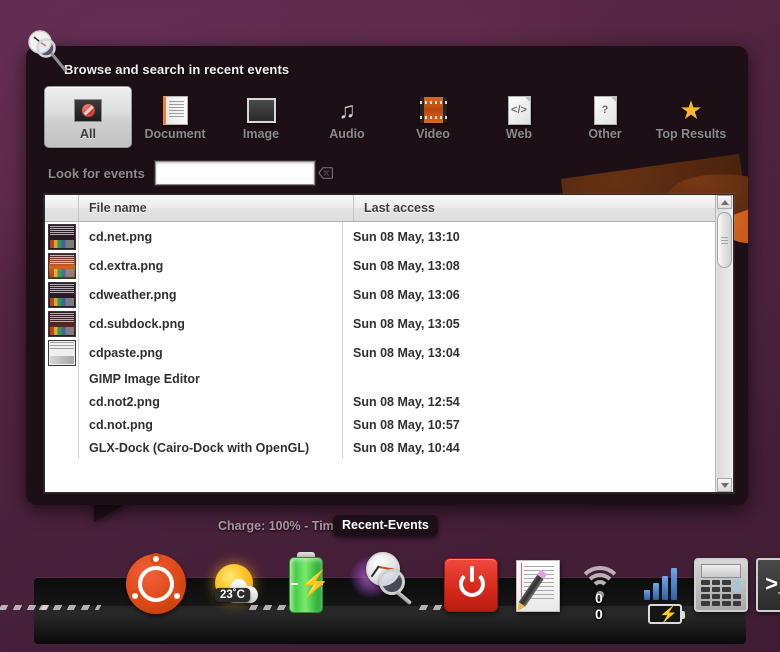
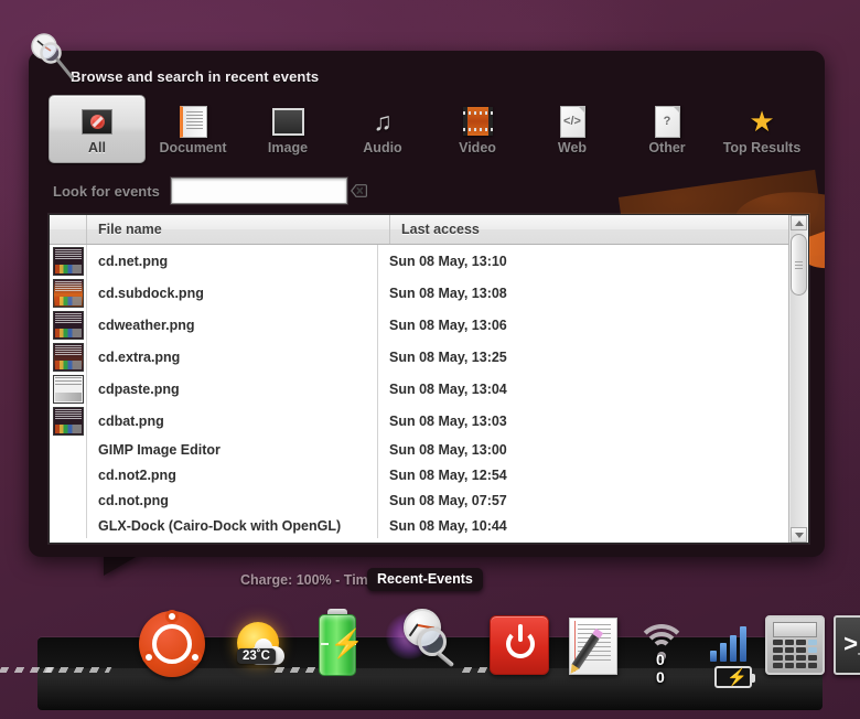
  Browse and search in recent events
  All
  Document
  Image
  ♫
  Audio
  Video
  </>
  Web
  ?
  Other
  ★
  Top Results
  Look for events
  File name
  Last access
  cd.net.png
  Sun 08 May, 13:10
- cd.extra.png
+ cd.subdock.png
  Sun 08 May, 13:08
  cdweather.png
  Sun 08 May, 13:06
- cd.subdock.png
+ cd.extra.png
- Sun 08 May, 13:05
+ Sun 08 May, 13:25
  cdpaste.png
  Sun 08 May, 13:04
+ cdbat.png
+ Sun 08 May, 13:03
  GIMP Image Editor
+ Sun 08 May, 13:00
  cd.not2.png
  Sun 08 May, 12:54
  cd.not.png
- Sun 08 May, 10:57
+ Sun 08 May, 07:57
  GLX-Dock (Cairo-Dock with OpenGL)
  Sun 08 May, 10:44
  23˚C
  ⚡
  0
  0
  ⚡
  Charge: 100% - Tim
  Recent-Events
